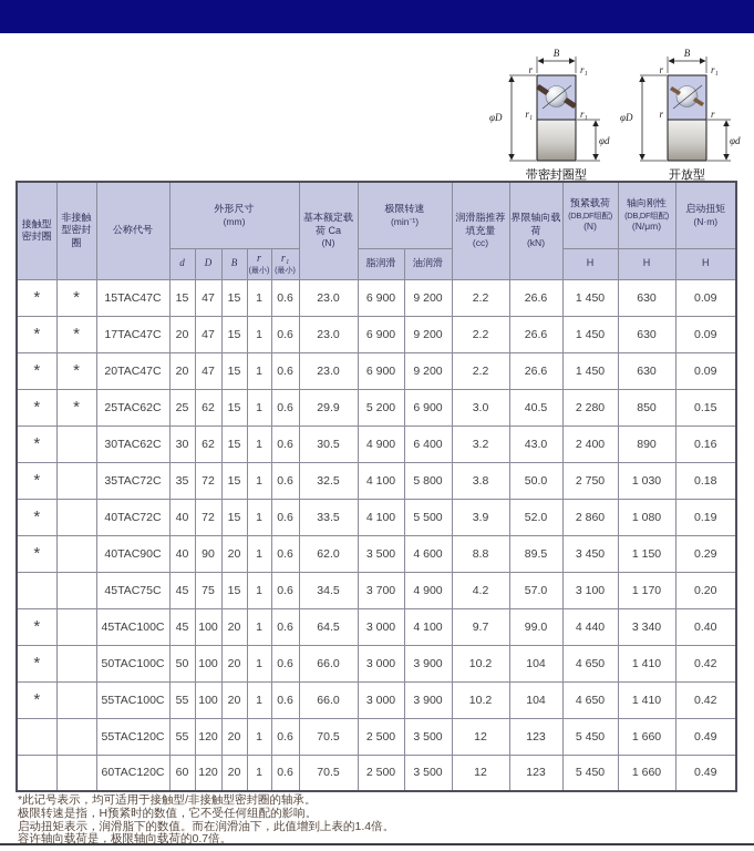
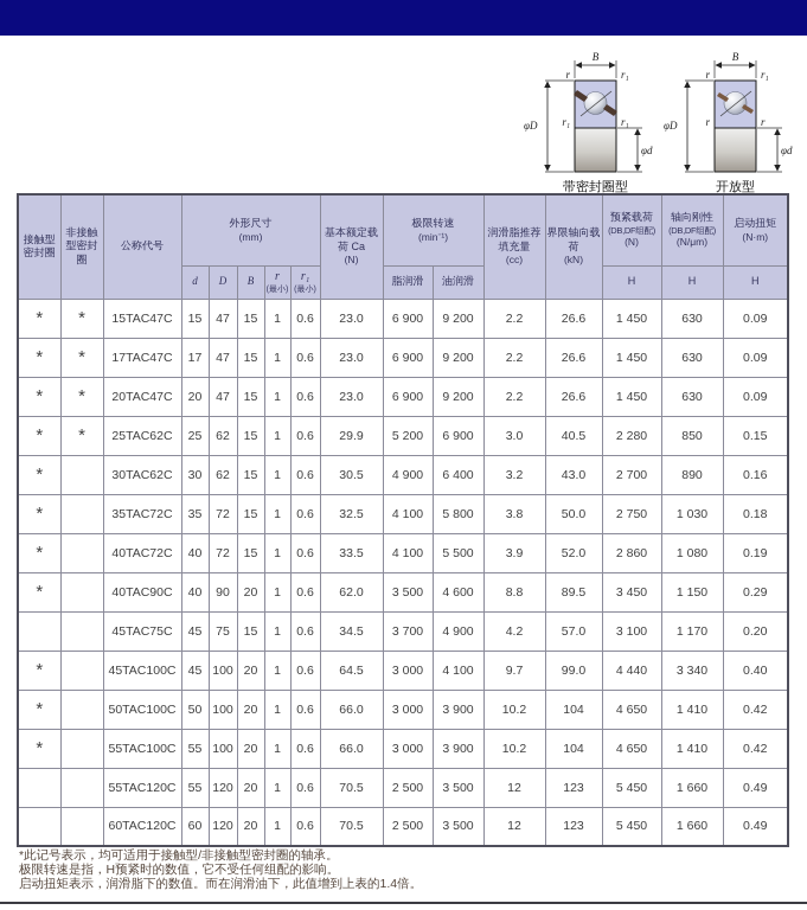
  B
  r
  r₁
  r₁
  r₁
  φD
  φd
  带密封圈型
  B
  r
  r₁
  r
  r
  φD
  φd
  开放型
  接触型密封圈	非接触型密封圈	公称代号	外形尺寸 (mm)	基本额定载荷 Ca (N)	极限转速 (min⁻¹)	润滑脂推荐填充量 (cc)	界限轴向载荷 (kN)	预紧载荷 (DB,DF组配) (N)	轴向刚性 (DB,DF组配) (N/μm)	启动扭矩 (N·m)
  *	*	15TAC47C	15	47	15	1	0.6	23.0	6 900	9 200	2.2	26.6	1 450	630	0.09
- *	*	17TAC47C	20	47	15	1	0.6	23.0	6 900	9 200	2.2	26.6	1 450	630	0.09
+ *	*	17TAC47C	17	47	15	1	0.6	23.0	6 900	9 200	2.2	26.6	1 450	630	0.09
  *	*	20TAC47C	20	47	15	1	0.6	23.0	6 900	9 200	2.2	26.6	1 450	630	0.09
  *	*	25TAC62C	25	62	15	1	0.6	29.9	5 200	6 900	3.0	40.5	2 280	850	0.15
- *		30TAC62C	30	62	15	1	0.6	30.5	4 900	6 400	3.2	43.0	2 400	890	0.16
+ *		30TAC62C	30	62	15	1	0.6	30.5	4 900	6 400	3.2	43.0	2 700	890	0.16
  *		35TAC72C	35	72	15	1	0.6	32.5	4 100	5 800	3.8	50.0	2 750	1 030	0.18
  *		40TAC72C	40	72	15	1	0.6	33.5	4 100	5 500	3.9	52.0	2 860	1 080	0.19
  *		40TAC90C	40	90	20	1	0.6	62.0	3 500	4 600	8.8	89.5	3 450	1 150	0.29
  		45TAC75C	45	75	15	1	0.6	34.5	3 700	4 900	4.2	57.0	3 100	1 170	0.20
  *		45TAC100C	45	100	20	1	0.6	64.5	3 000	4 100	9.7	99.0	4 440	3 340	0.40
  *		50TAC100C	50	100	20	1	0.6	66.0	3 000	3 900	10.2	104	4 650	1 410	0.42
  *		55TAC100C	55	100	20	1	0.6	66.0	3 000	3 900	10.2	104	4 650	1 410	0.42
  		55TAC120C	55	120	20	1	0.6	70.5	2 500	3 500	12	123	5 450	1 660	0.49
  		60TAC120C	60	120	20	1	0.6	70.5	2 500	3 500	12	123	5 450	1 660	0.49
  *此记号表示，均可适用于接触型/非接触型密封圈的轴承。
  极限转速是指，H预紧时的数值，它不受任何组配的影响。
  启动扭矩表示，润滑脂下的数值。而在润滑油下，此值增到上表的1.4倍。
- 容许轴向载荷是，极限轴向载荷的0.7倍。
